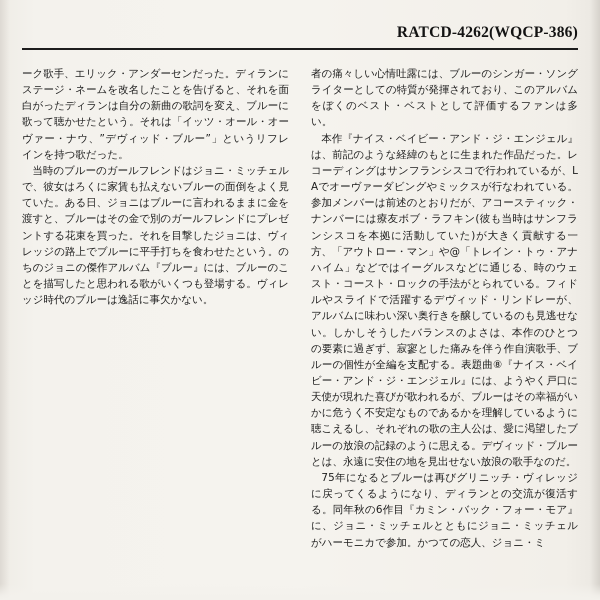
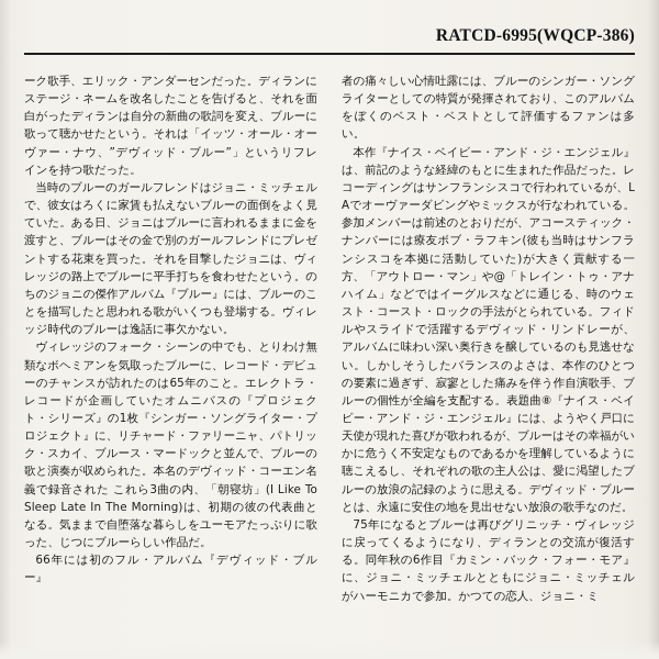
- RATCD-4262(WQCP-386)
+ RATCD-6995(WQCP-386)
  ーク歌手、エリック・アンダーセンだった。ディランに ステージ・ネームを改名したことを告げると、それを面白がったディランは自分の新曲の歌詞を変え、ブルーに歌って聴かせたという。それは「イッツ・オール・オーヴァー・ナウ、”デヴィッド・ブルー”」というリフレインを持つ歌だった。
  当時のブルーのガールフレンドはジョニ・ミッチェルで、彼女はろくに家賃も払えないブルーの面倒をよく見ていた。ある日、ジョニはブルーに言われるままに金を渡すと、ブルーはその金で別のガールフレンドにプレゼントする花束を買った。それを目撃したジョニは、ヴィレッジの路上でブルーに平手打ちを食わせたという。のちのジョニの傑作アルバム『ブルー』には、ブルーのことを描写したと思われる歌がいくつも登場する。ヴィレッジ時代のブルーは逸話に事欠かない。
+ ヴィレッジのフォーク・シーンの中でも、とりわけ無類なボヘミアンを気取ったブルーに、レコード・デビューのチャンスが訪れたのは65年のこと。エレクトラ・レコードが企画していたオムニバスの『プロジェクト・シリーズ』の1枚『シンガー・ソングライター・プロジェクト』に、リチャード・ファリーニャ、パトリック・スカイ、ブルース・マードックと並んで、ブルーの歌と演奏が収められた。本名のデヴィッド・コーエン名義で録音された これら3曲の内、「朝寝坊」(I Like To Sleep Late In The Morning)は、初期の彼の代表曲となる。気ままで自堕落な暮らしをユーモアたっぷりに歌った、じつにブルーらしい作品だ。
+ 66年には初のフル・アルバム『デヴィッド・ブルー』
  者の痛々しい心情吐露には、ブルーのシンガー・ソングライターとしての特質が発揮されており、このアルバムをぼくのベスト・ベストとして評価するファンは多い。
  本作『ナイス・ベイビー・アンド・ジ・エンジェル』は、前記のような経緯のもとに生まれた作品だった。レコーディングはサンフランシスコで行われているが、LAでオーヴァーダビングやミックスが行なわれている。参加メンバーは前述のとおりだが、アコースティック・ナンバーには療友ボブ・ラフキン(彼も当時はサンフランシスコを本拠に活動していた)が大きく貢献する一方、「アウトロー・マン」や@「トレイン・トゥ・アナハイム」などではイーグルスなどに通じる、時のウェスト・コースト・ロックの手法がとられている。フィドルやスライドで活躍するデヴィッド・リンドレーが、アルバムに味わい深い奥行きを醸しているのも見逃せない。しかしそうしたバランスのよさは、本作のひとつの要素に過ぎず、寂寥とした痛みを伴う作自演歌手、ブルーの個性が全編を支配する。表題曲⑧『ナイス・ベイビー・アンド・ジ・エンジェル』には、ようやく戸口に天使が現れた喜びが歌われるが、ブルーはその幸福がいかに危うく不安定なものであるかを理解しているように聴こえるし、それぞれの歌の主人公は、愛に渇望したブルーの放浪の記録のように思える。デヴィッド・ブルーとは、永遠に安住の地を見出せない放浪の歌手なのだ。
  75年になるとブルーは再びグリニッチ・ヴィレッジに戻ってくるようになり、ディランとの交流が復活する。同年秋の6作目『カミン・バック・フォー・モア』に、ジョニ・ミッチェルとともにジョニ・ミッチェルがハーモニカで参加。かつての恋人、ジョニ・ミ
